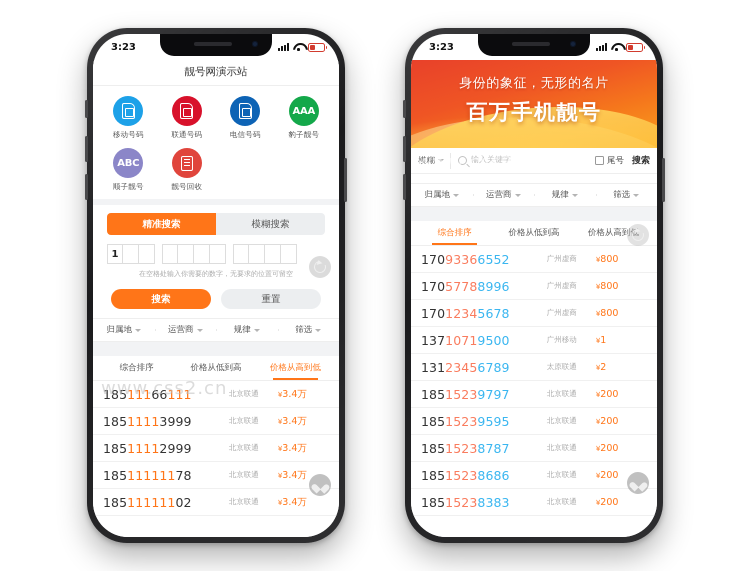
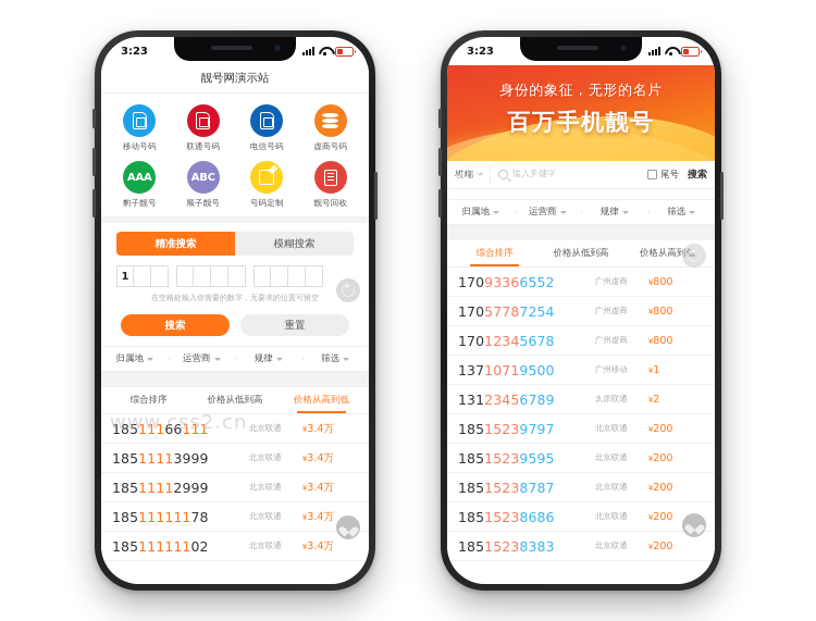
  3:23
  靓号网演示站
  移动号码
  联通号码
  电信号码
+ 虚商号码
  AAA
  豹子靓号
  ABC
  顺子靓号
+ 号码定制
  靓号回收
  精准搜索
  模糊搜索
  1
  在空格处输入你需要的数字，无要求的位置可留空
  搜索
  重置
  归属地
  运营商
  规律
  筛选
  综合排序
  价格从低到高
  价格从高到低
  18511166111
  北京联通
  ¥3.4万
  18511113999
  北京联通
  ¥3.4万
  18511112999
  北京联通
  ¥3.4万
  18511111178
  北京联通
  ¥3.4万
  18511111102
  北京联通
  ¥3.4万
  www.css2.cn
  3:23
  身份的象征，无形的名片
  百万手机靓号
  模糊
  输入关键字
  尾号
  搜索
  归属地
  运营商
  规律
  筛选
  综合排序
  价格从低到高
  价格从高到低
  17093366552
  广州虚商
  ¥800
- 17057788996
+ 17057787254
  广州虚商
  ¥800
  17012345678
  广州虚商
  ¥800
  13710719500
  广州移动
  ¥1
  13123456789
  太原联通
  ¥2
  18515239797
  北京联通
  ¥200
  18515239595
  北京联通
  ¥200
  18515238787
  北京联通
  ¥200
  18515238686
  北京联通
  ¥200
  18515238383
  北京联通
  ¥200
  www.css2.cn
